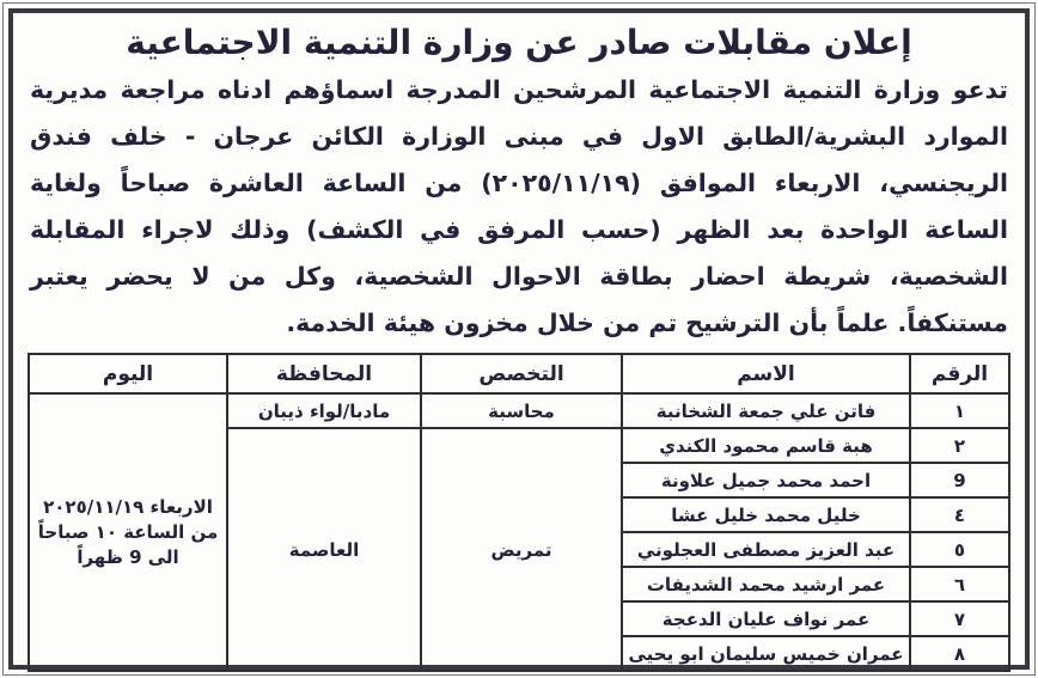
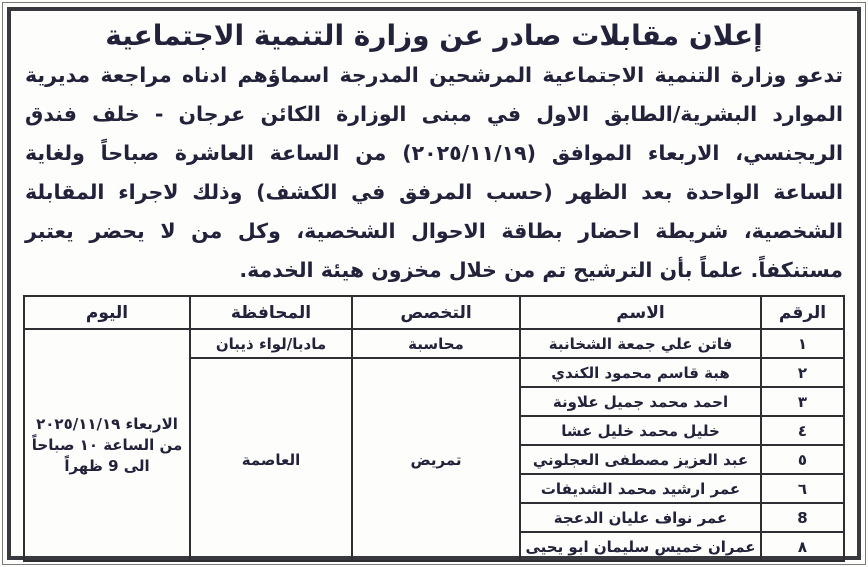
  إعلان مقابلات صادر عن وزارة التنمية الاجتماعية
  تدعو وزارة التنمية الاجتماعية المرشحين المدرجة اسماؤهم ادناه مراجعة مديرية الموارد البشرية/الطابق الاول في مبنى الوزارة الكائن عرجان - خلف فندق الريجنسي، الاربعاء الموافق (٢٠٢٥/١١/١٩) من الساعة العاشرة صباحاً ولغاية الساعة الواحدة بعد الظهر (حسب المرفق في الكشف) وذلك لاجراء المقابلة الشخصية، شريطة احضار بطاقة الاحوال الشخصية، وكل من لا يحضر يعتبر مستنكفاً. علماً بأن الترشيح تم من خلال مخزون هيئة الخدمة.
  الرقم	الاسم	التخصص	المحافظة	اليوم
  ١	فاتن علي جمعة الشخانبة	محاسبة	مادبا/لواء ذيبان	الاربعاء ٢٠٢٥/١١/١٩ من الساعة ١٠ صباحاً الى 9 ظهراً
  ٢	هبة قاسم محمود الكندي	تمريض	العاصمة
- 9	احمد محمد جميل علاونة
+ ٣	احمد محمد جميل علاونة
  ٤	خليل محمد خليل عشا
  ٥	عبد العزيز مصطفى العجلوني
  ٦	عمر ارشيد محمد الشديفات
- ٧	عمر نواف عليان الدعجة
+ 8	عمر نواف عليان الدعجة
  ٨	عمران خميس سليمان ابو يحيى
